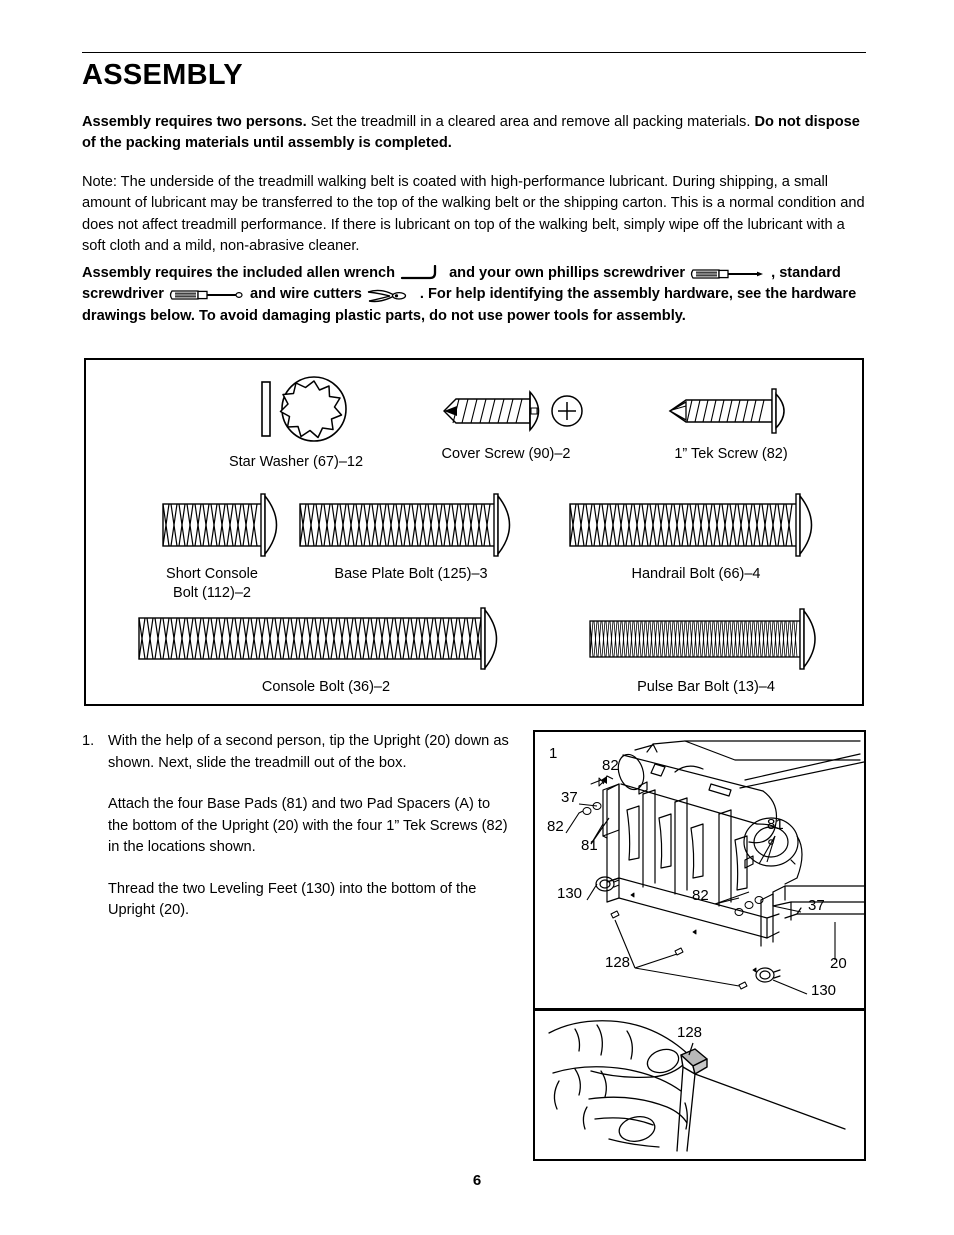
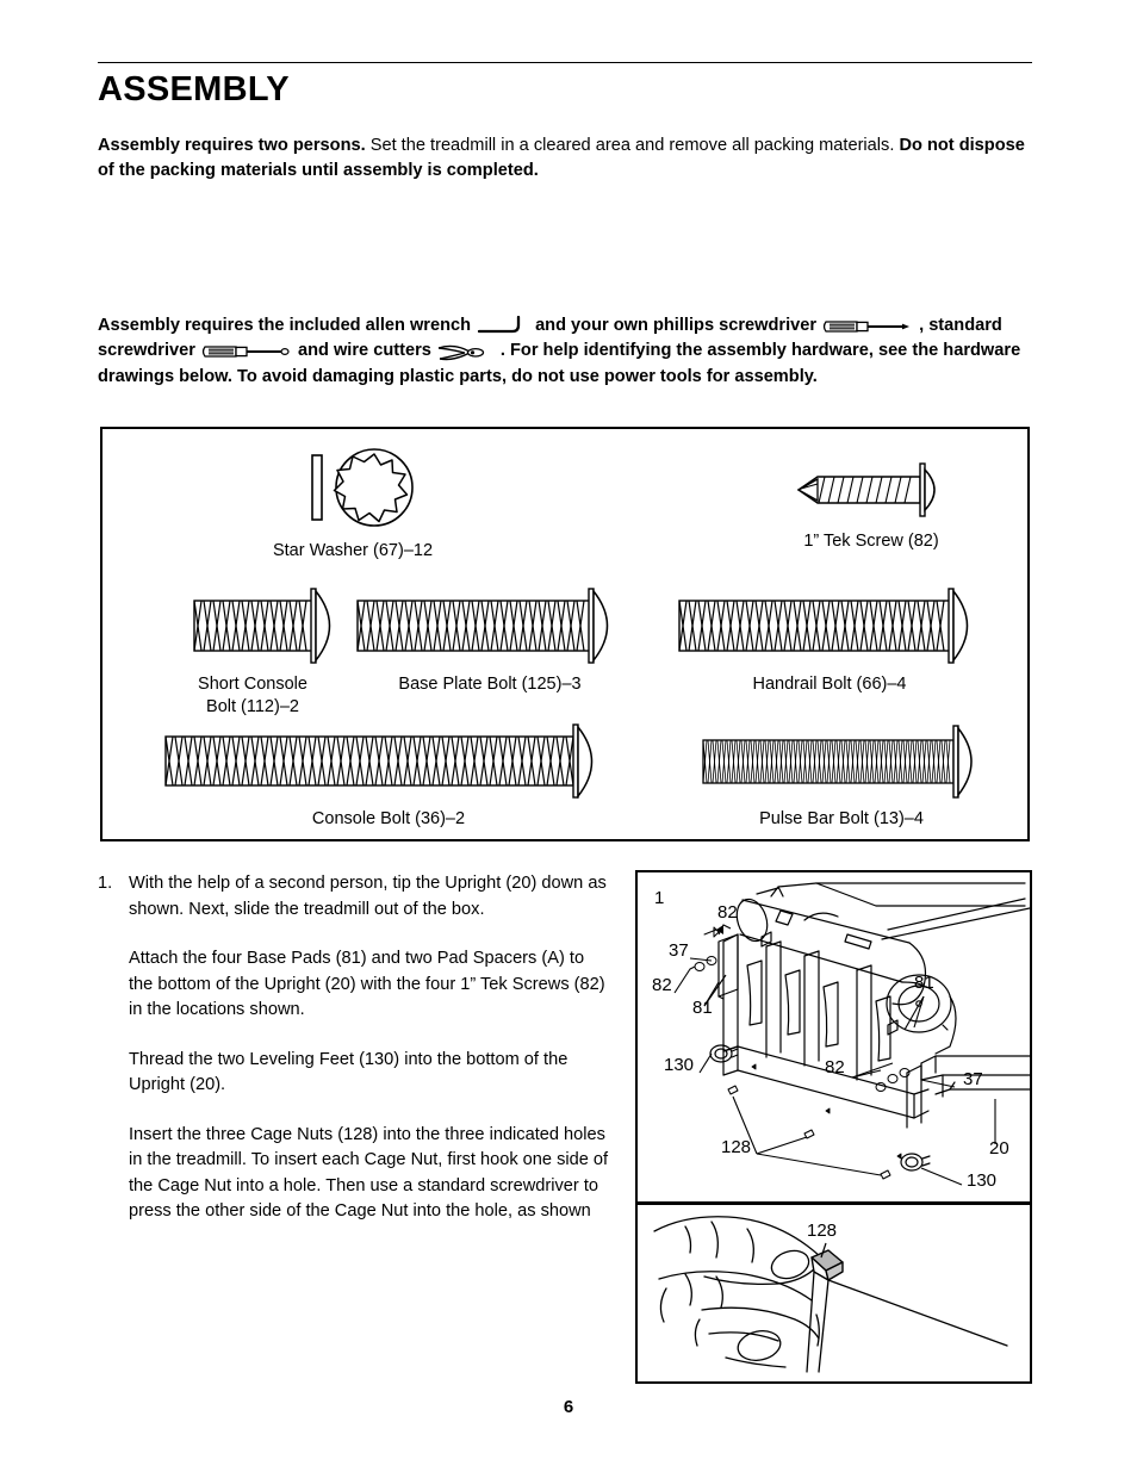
  ASSEMBLY
  Assembly requires two persons. Set the treadmill in a cleared area and remove all packing materials. Do not dispose of the packing materials until assembly is completed.
- Note: The underside of the treadmill walking belt is coated with high-performance lubricant. During shipping, a small amount of lubricant may be transferred to the top of the walking belt or the shipping carton. This is a normal condition and does not affect treadmill performance. If there is lubricant on top of the walking belt, simply wipe off the lubricant with a soft cloth and a mild, non-abrasive cleaner.
  Assembly requires the included allen wrench and your own phillips screwdriver , standard screwdriver and wire cutters . For help identifying the assembly hardware, see the hardware drawings below. To avoid damaging plastic parts, do not use power tools for assembly.
  Star Washer (67)–12
- Cover Screw (90)–2
  1” Tek Screw (82)
  Short Console
  Bolt (112)–2
  Base Plate Bolt (125)–3
  Handrail Bolt (66)–4
  Console Bolt (36)–2
  Pulse Bar Bolt (13)–4
  1.
  With the help of a second person, tip the Upright (20) down as shown. Next, slide the treadmill out of the box.
  Attach the four Base Pads (81) and two Pad Spacers (A) to the bottom of the Upright (20) with the four 1” Tek Screws (82) in the locations shown.
  Thread the two Leveling Feet (130) into the bottom of the Upright (20).
+ Insert the three Cage Nuts (128) into the three indicated holes in the treadmill. To insert each Cage Nut, first hook one side of the Cage Nut into a hole. Then use a standard screwdriver to press the other side of the Cage Nut into the hole, as shown
  1
  82
  37
  82
  81
  81
  130
  82
  37
  128
  20
  130
  128
  6
